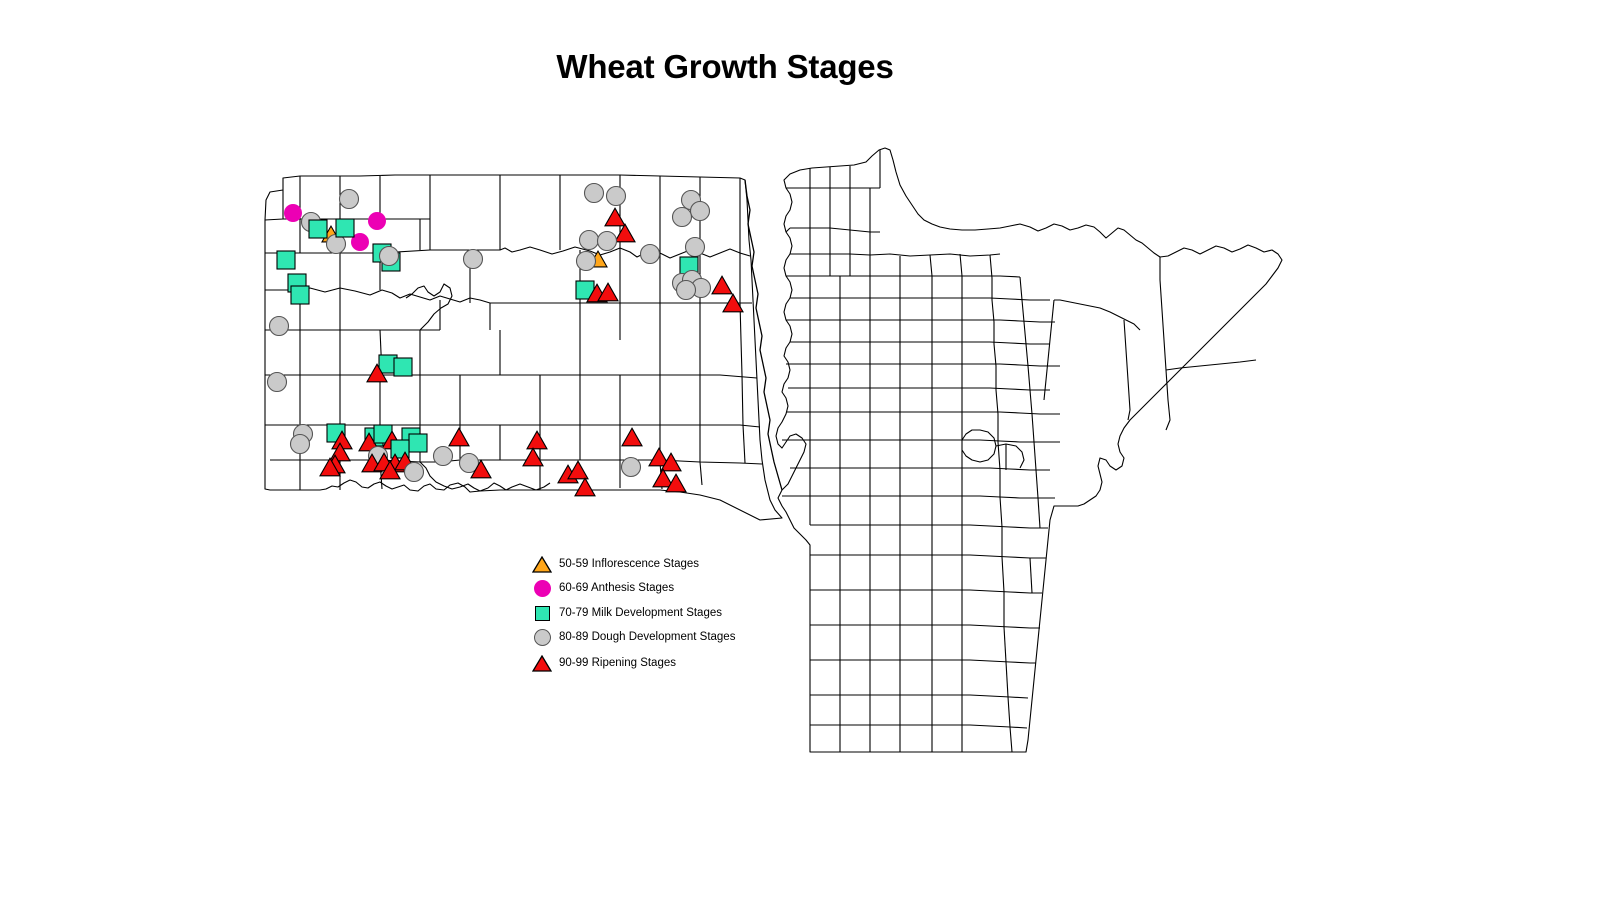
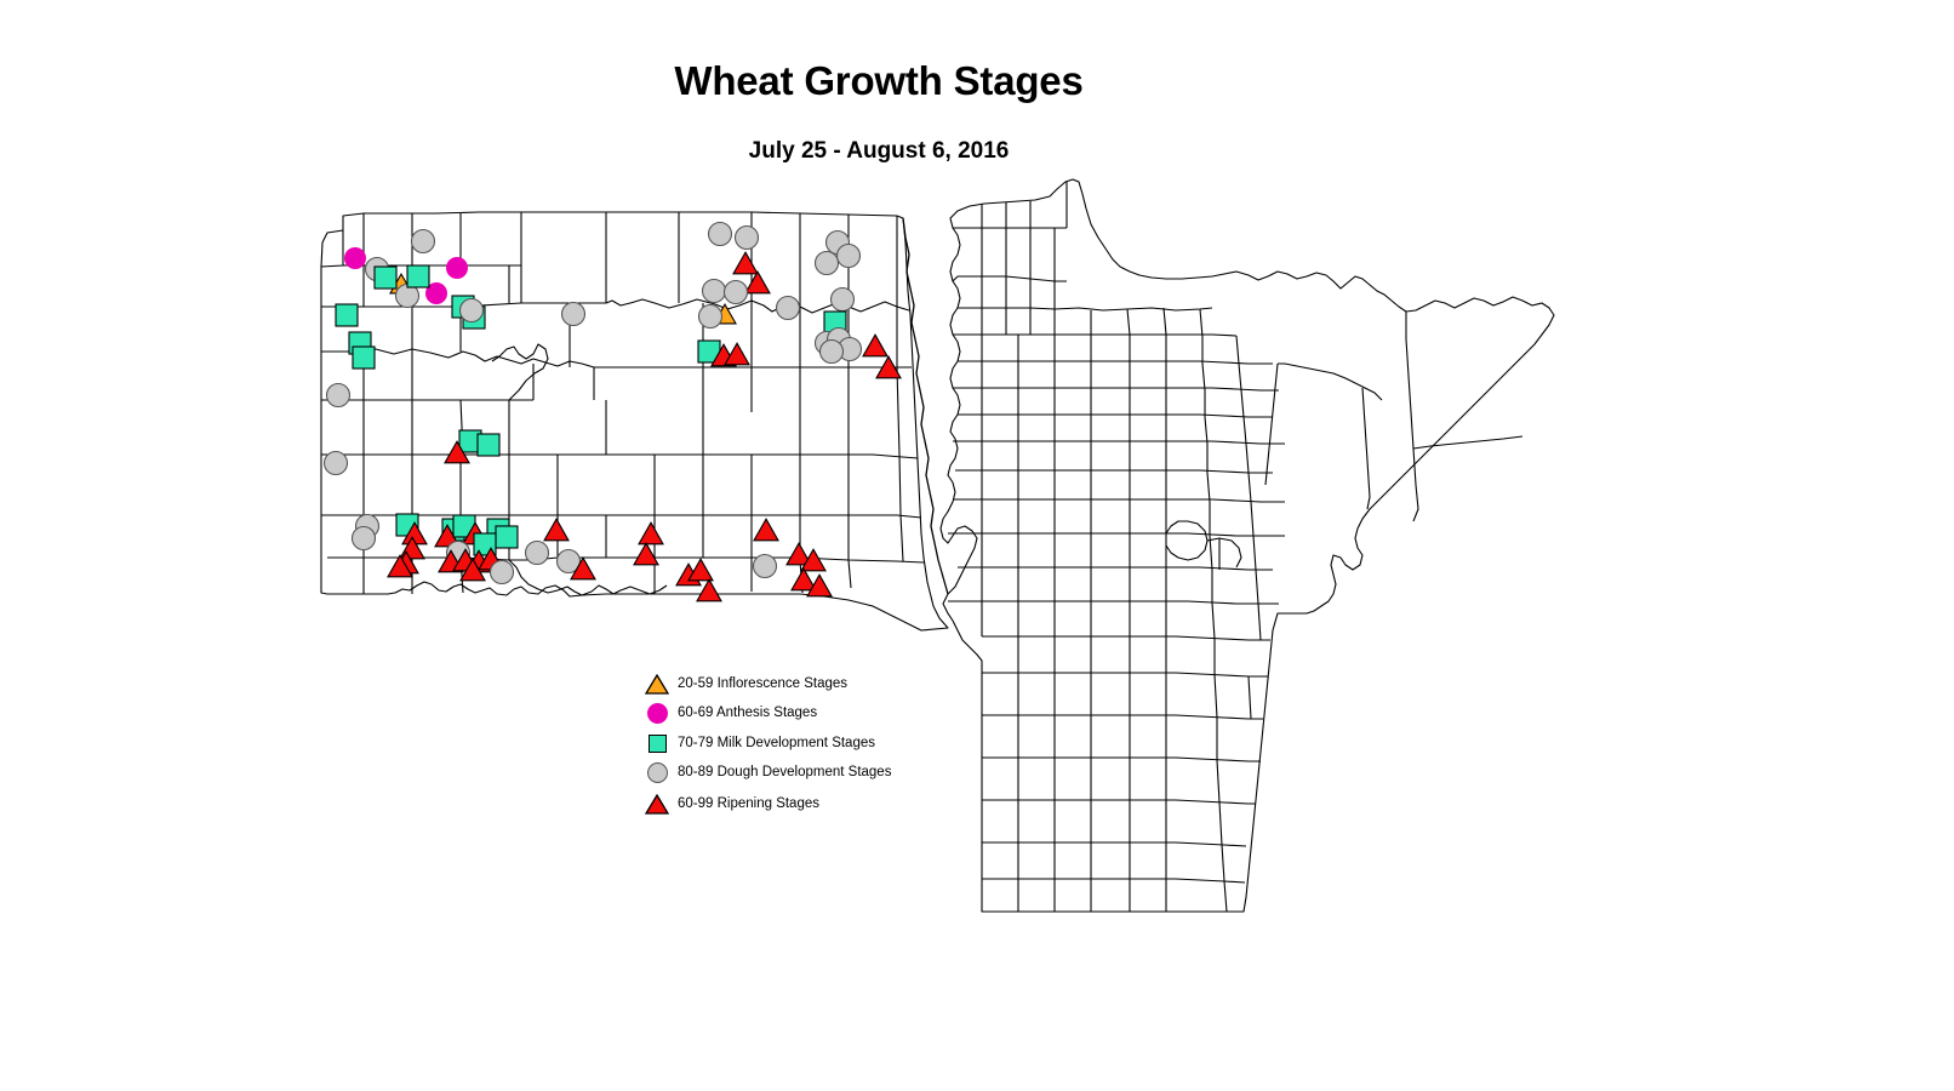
  Wheat Growth Stages
+ July 25 - August 6, 2016
- 50-59 Inflorescence Stages
+ 20-59 Inflorescence Stages
  60-69 Anthesis Stages
  70-79 Milk Development Stages
  80-89 Dough Development Stages
- 90-99 Ripening Stages
+ 60-99 Ripening Stages
